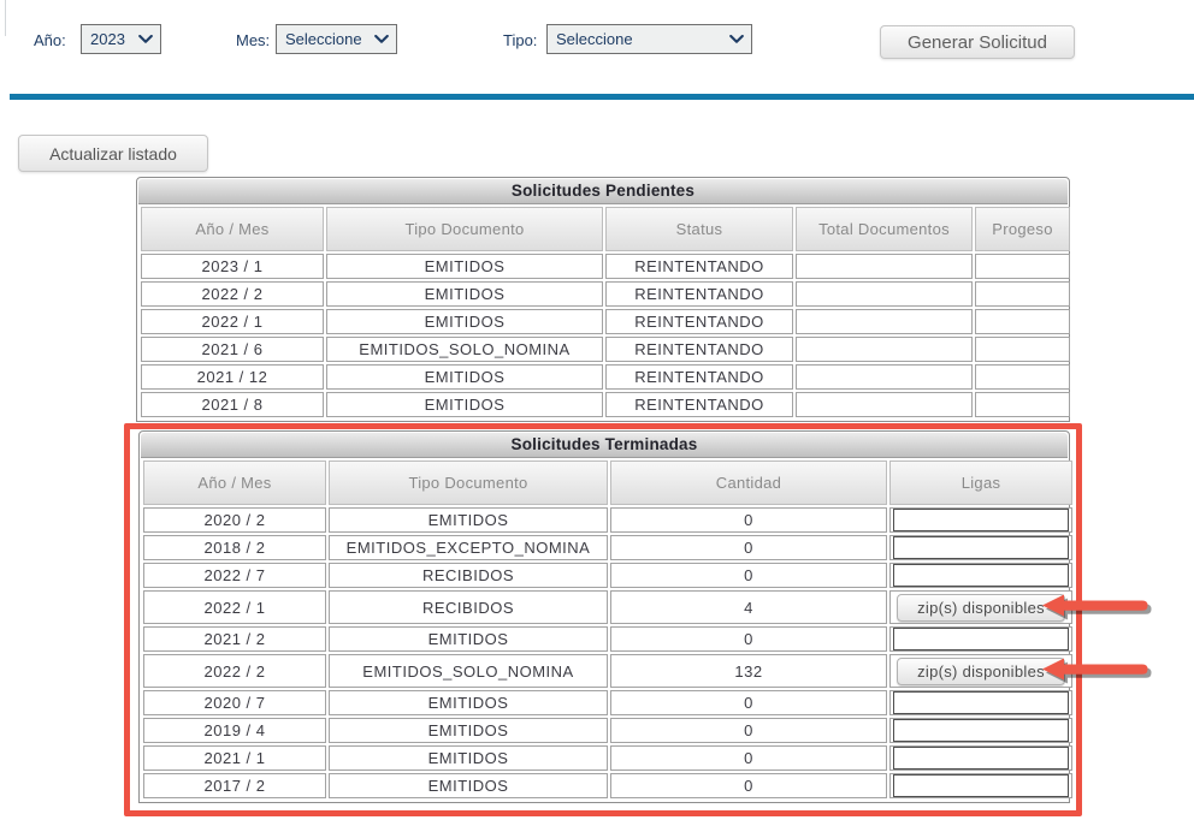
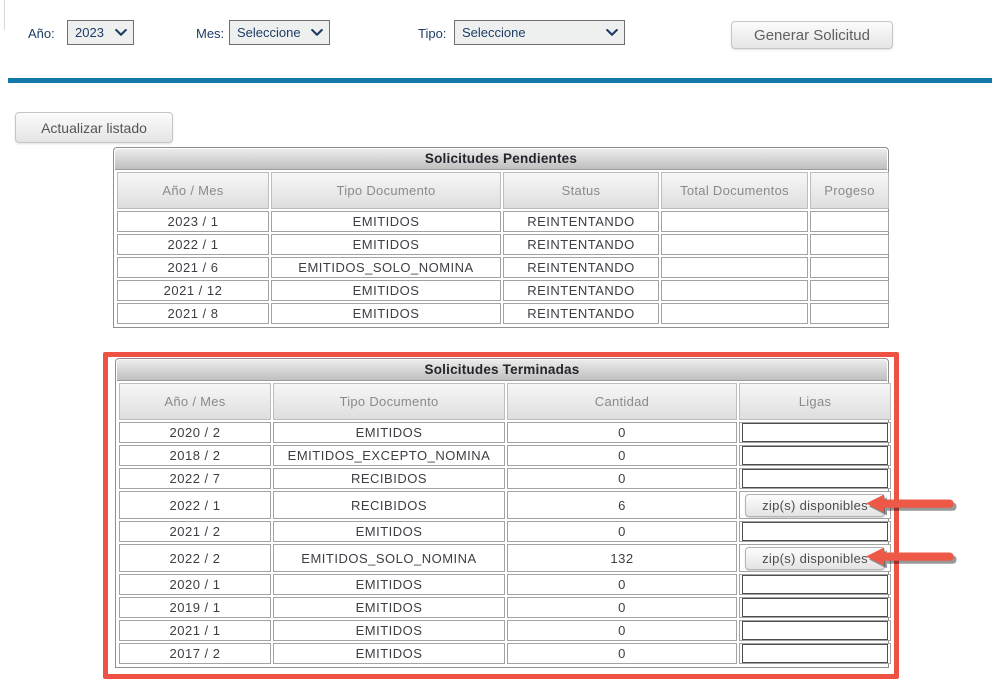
  Año:
  2023
  Mes:
  Seleccione
  Tipo:
  Seleccione
  Generar Solicitud
  Actualizar listado
  Solicitudes Pendientes
  Año / Mes	Tipo Documento	Status	Total Documentos	Progeso
  2023 / 1	EMITIDOS	REINTENTANDO
- 2022 / 2	EMITIDOS	REINTENTANDO
  2022 / 1	EMITIDOS	REINTENTANDO
  2021 / 6	EMITIDOS_SOLO_NOMINA	REINTENTANDO
  2021 / 12	EMITIDOS	REINTENTANDO
  2021 / 8	EMITIDOS	REINTENTANDO
  Solicitudes Terminadas
  Año / Mes	Tipo Documento	Cantidad	Ligas
  2020 / 2	EMITIDOS	0
  2018 / 2	EMITIDOS_EXCEPTO_NOMINA	0
  2022 / 7	RECIBIDOS	0
- 2022 / 1	RECIBIDOS	4	zip(s) disponibles
+ 2022 / 1	RECIBIDOS	6	zip(s) disponibles
  2021 / 2	EMITIDOS	0
  2022 / 2	EMITIDOS_SOLO_NOMINA	132	zip(s) disponibles
- 2020 / 7	EMITIDOS	0
+ 2020 / 1	EMITIDOS	0
- 2019 / 4	EMITIDOS	0
+ 2019 / 1	EMITIDOS	0
  2021 / 1	EMITIDOS	0
  2017 / 2	EMITIDOS	0
